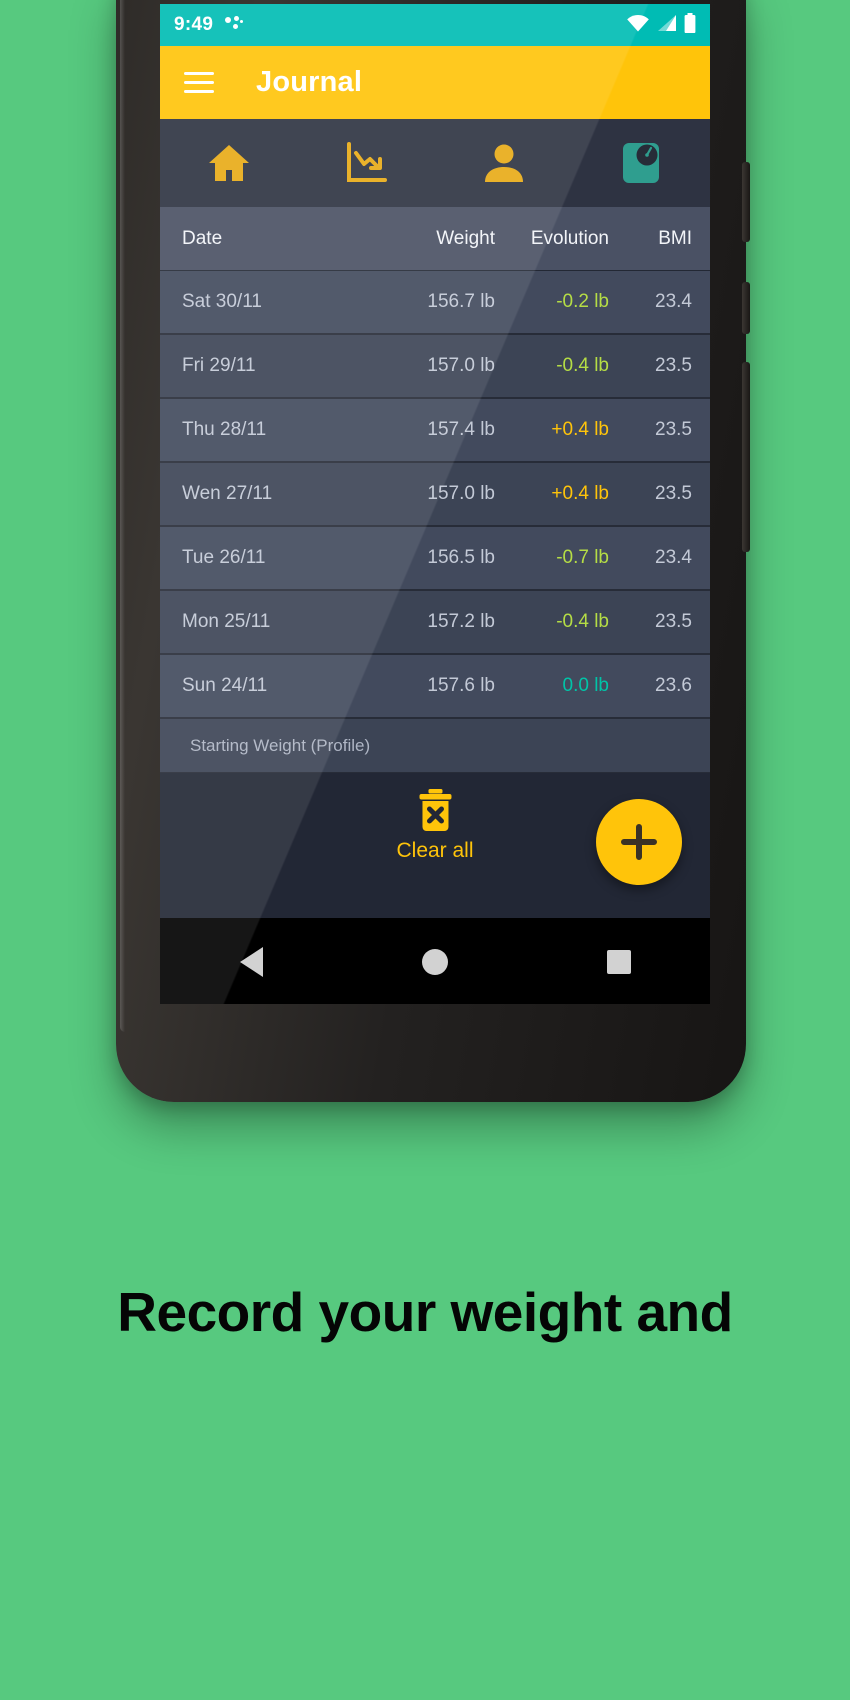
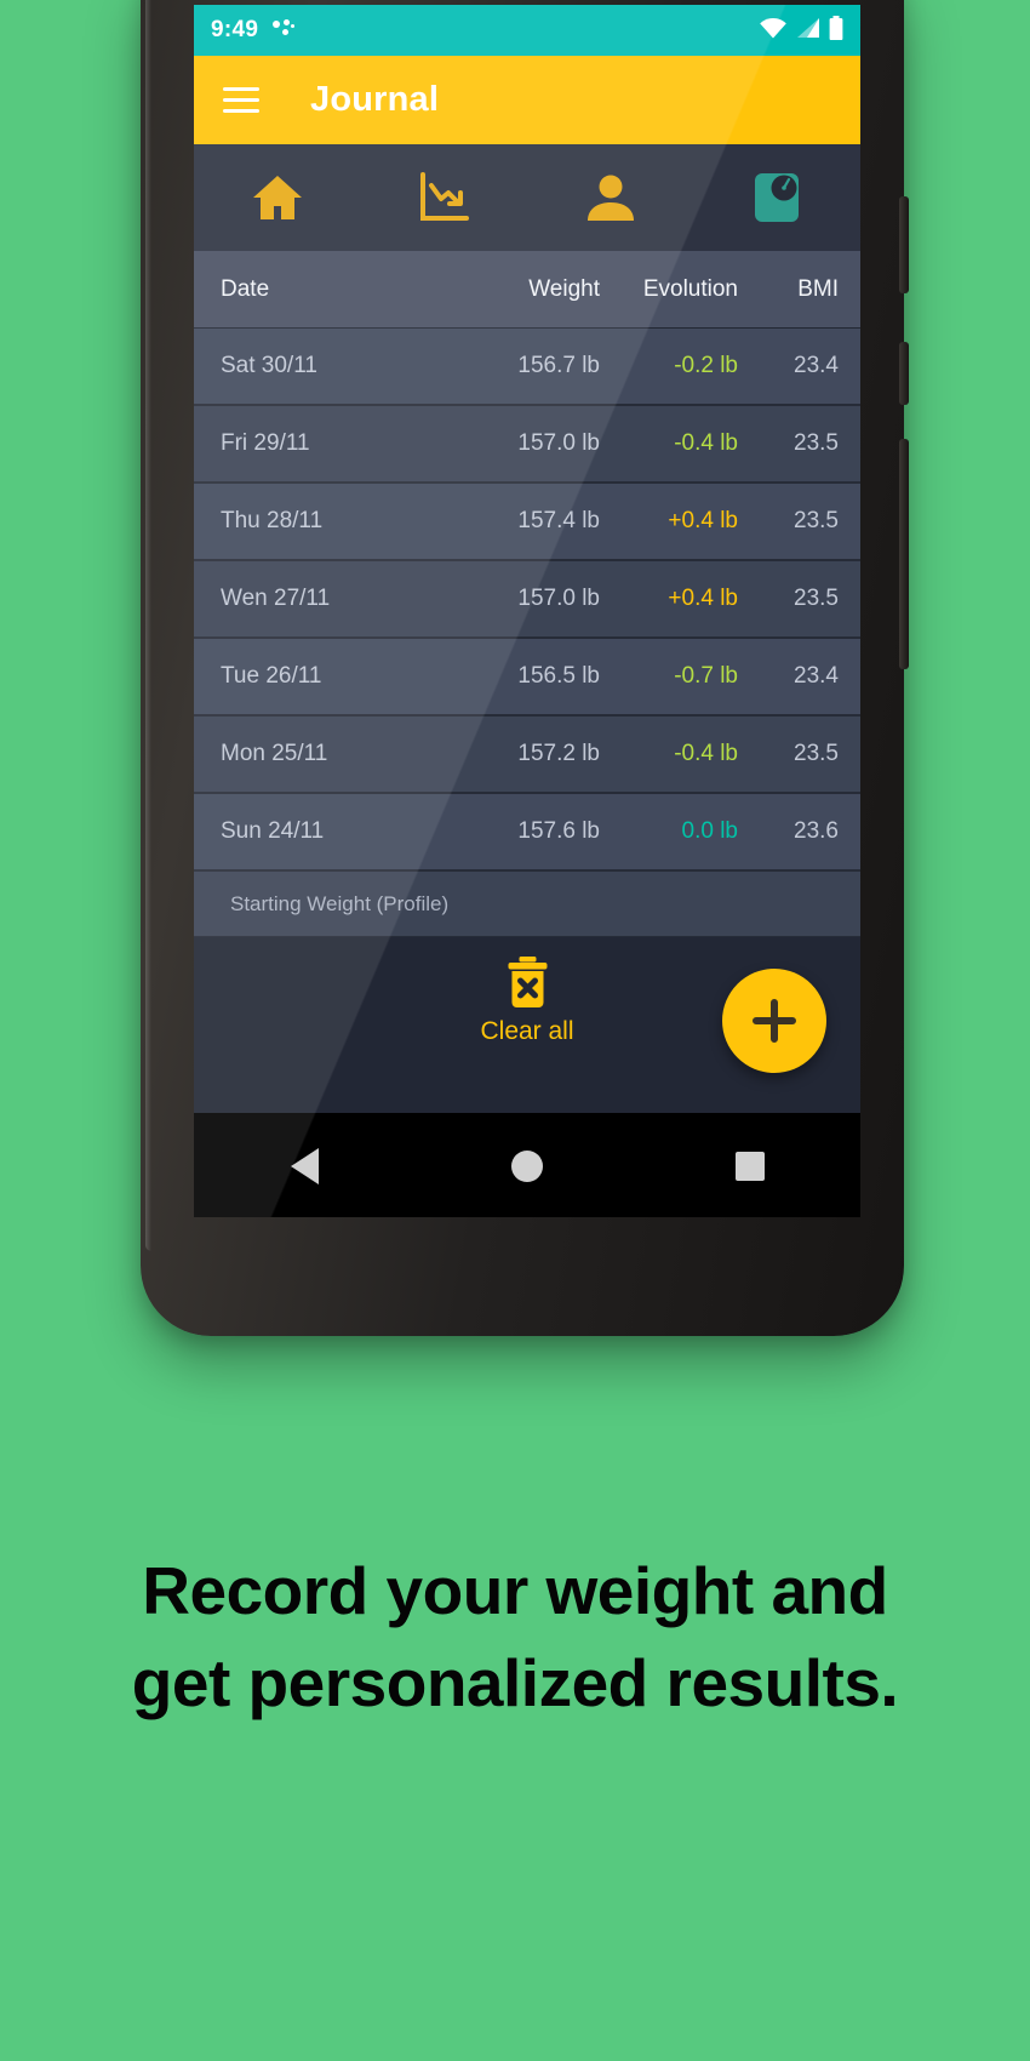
  Record your weight and
+ get personalized results.
